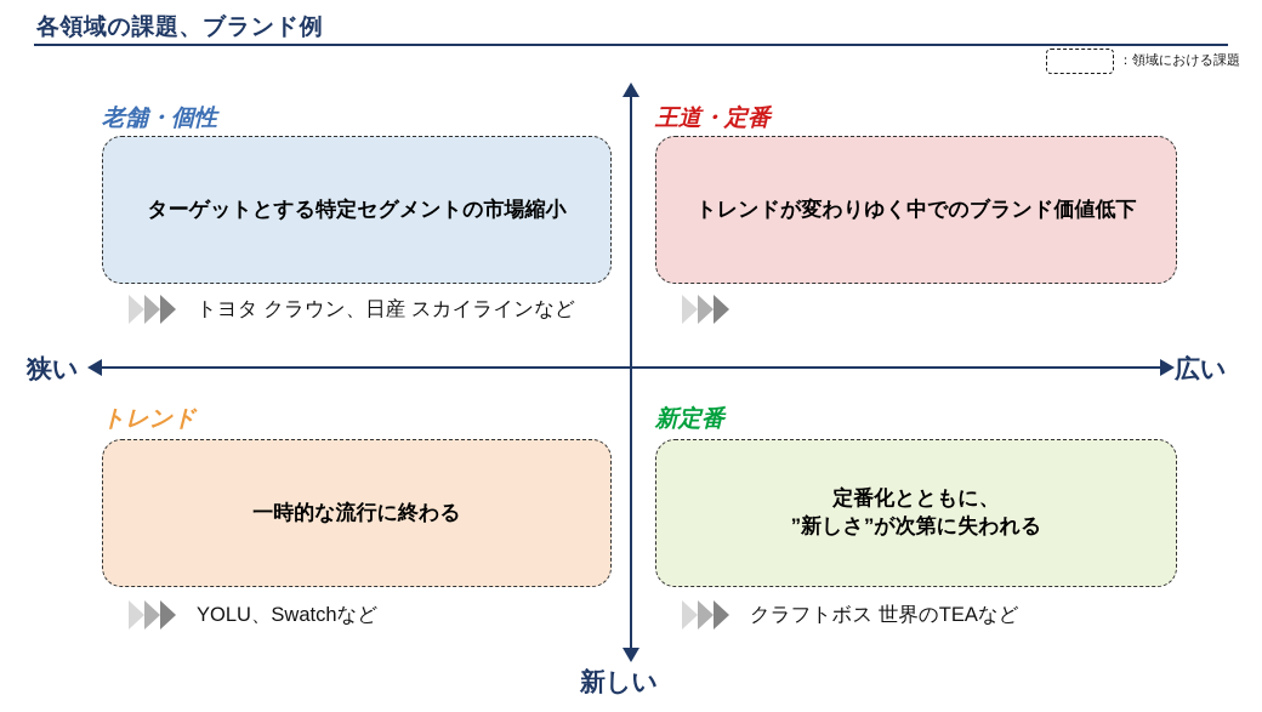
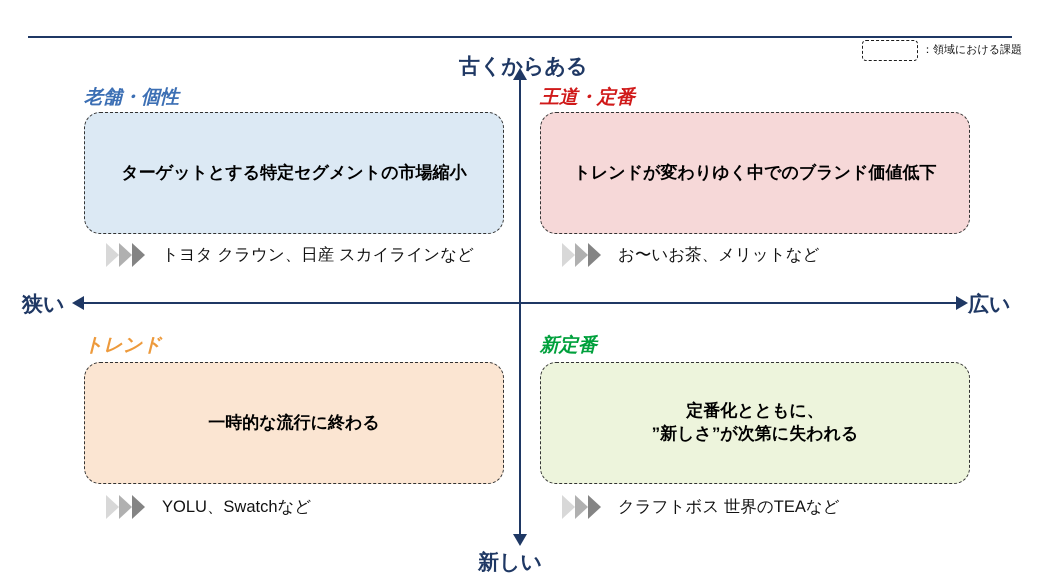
- 各領域の課題、ブランド例
  ：領域における課題
+ 古くからある
  新しい
  狭い
  広い
  老舗・個性
  ターゲットとする特定セグメントの市場縮小
  トヨタ クラウン、日産 スカイラインなど
  王道・定番
  トレンドが変わりゆく中でのブランド価値低下
+ お〜いお茶、メリットなど
  トレンド
  一時的な流行に終わる
  YOLU、Swatchなど
  新定番
  定番化とともに、
  ”新しさ”が次第に失われる
  クラフトボス 世界のTEAなど
